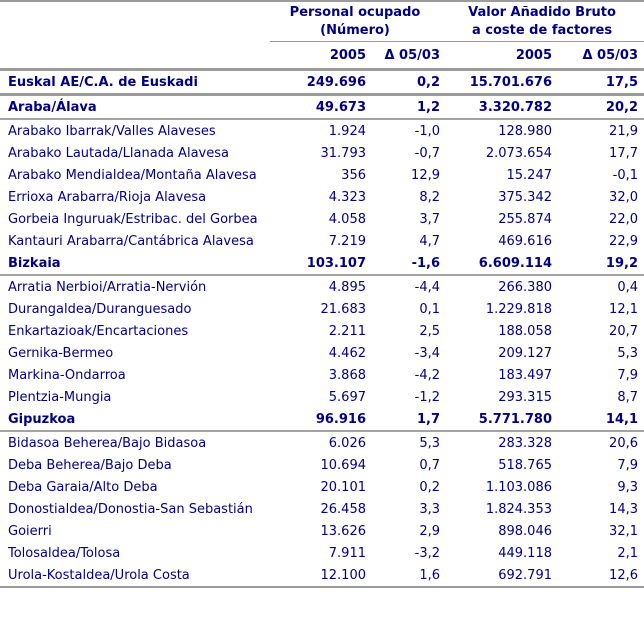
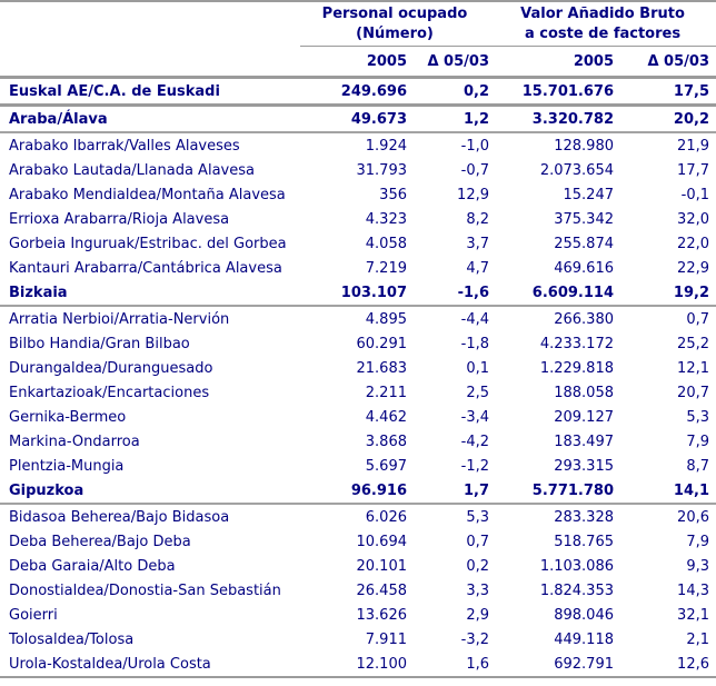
  Personal ocupado
  (Número)
  Valor Añadido Bruto
  a coste de factores
  	2005	Δ 05/03	2005	Δ 05/03
  Euskal AE/C.A. de Euskadi	249.696	0,2	15.701.676	17,5
  Araba/Álava	49.673	1,2	3.320.782	20,2
  Arabako Ibarrak/Valles Alaveses	1.924	-1,0	128.980	21,9
  Arabako Lautada/Llanada Alavesa	31.793	-0,7	2.073.654	17,7
  Arabako Mendialdea/Montaña Alavesa	356	12,9	15.247	-0,1
  Errioxa Arabarra/Rioja Alavesa	4.323	8,2	375.342	32,0
  Gorbeia Inguruak/Estribac. del Gorbea	4.058	3,7	255.874	22,0
  Kantauri Arabarra/Cantábrica Alavesa	7.219	4,7	469.616	22,9
  Bizkaia	103.107	-1,6	6.609.114	19,2
- Arratia Nerbioi/Arratia-Nervión	4.895	-4,4	266.380	0,4
+ Arratia Nerbioi/Arratia-Nervión	4.895	-4,4	266.380	0,7
+ Bilbo Handia/Gran Bilbao	60.291	-1,8	4.233.172	25,2
  Durangaldea/Duranguesado	21.683	0,1	1.229.818	12,1
  Enkartazioak/Encartaciones	2.211	2,5	188.058	20,7
  Gernika-Bermeo	4.462	-3,4	209.127	5,3
  Markina-Ondarroa	3.868	-4,2	183.497	7,9
  Plentzia-Mungia	5.697	-1,2	293.315	8,7
  Gipuzkoa	96.916	1,7	5.771.780	14,1
  Bidasoa Beherea/Bajo Bidasoa	6.026	5,3	283.328	20,6
  Deba Beherea/Bajo Deba	10.694	0,7	518.765	7,9
  Deba Garaia/Alto Deba	20.101	0,2	1.103.086	9,3
  Donostialdea/Donostia-San Sebastián	26.458	3,3	1.824.353	14,3
  Goierri	13.626	2,9	898.046	32,1
  Tolosaldea/Tolosa	7.911	-3,2	449.118	2,1
  Urola-Kostaldea/Urola Costa	12.100	1,6	692.791	12,6
